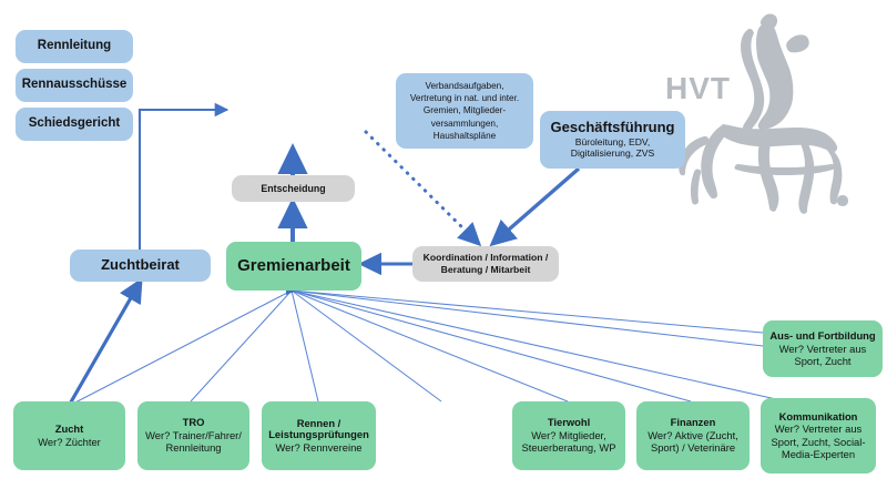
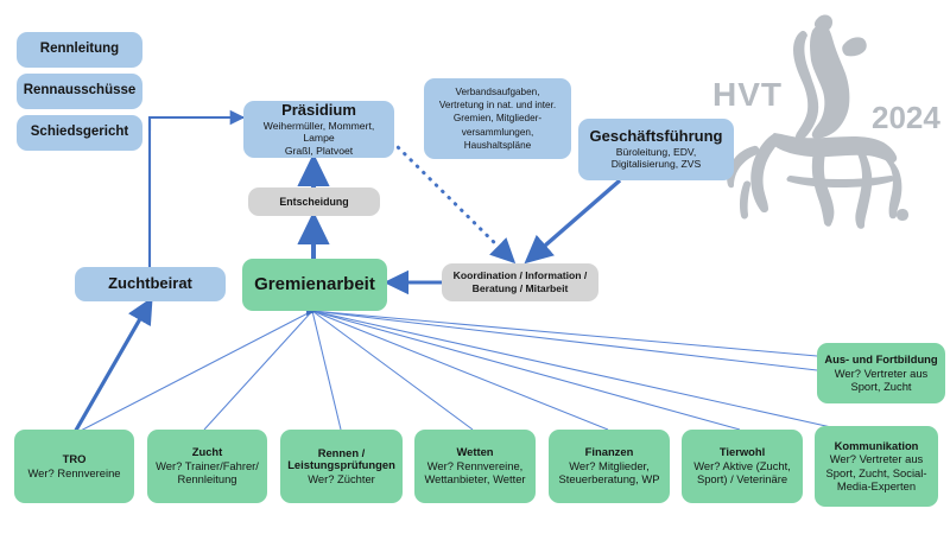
  HVT
+ 2024
  Rennleitung
  Rennausschüsse
  Schiedsgericht
+ Präsidium
+ Weihermüller, Mommert, Lampe
+ Graßl, Platvoet
  Verbandsaufgaben,
  Vertretung in nat. und inter.
  Gremien, Mitglieder-
  versammlungen,
  Haushaltspläne
  Geschäftsführung
  Büroleitung, EDV,
  Digitalisierung, ZVS
  Entscheidung
  Zuchtbeirat
  Gremienarbeit
  Koordination / Information /
  Beratung / Mitarbeit
  Aus- und Fortbildung
  Wer? Vertreter aus
  Sport, Zucht
- Zucht
+ TRO
- Wer? Züchter
+ Wer? Rennvereine
- TRO
+ Zucht
  Wer? Trainer/Fahrer/
  Rennleitung
  Rennen /
  Leistungsprüfungen
- Wer? Rennvereine
+ Wer? Züchter
+ Wetten
+ Wer? Rennvereine,
+ Wettanbieter, Wetter
- Tierwohl
+ Finanzen
  Wer? Mitglieder,
  Steuerberatung, WP
- Finanzen
+ Tierwohl
  Wer? Aktive (Zucht,
  Sport) / Veterinäre
  Kommunikation
  Wer? Vertreter aus
  Sport, Zucht, Social-
  Media-Experten
